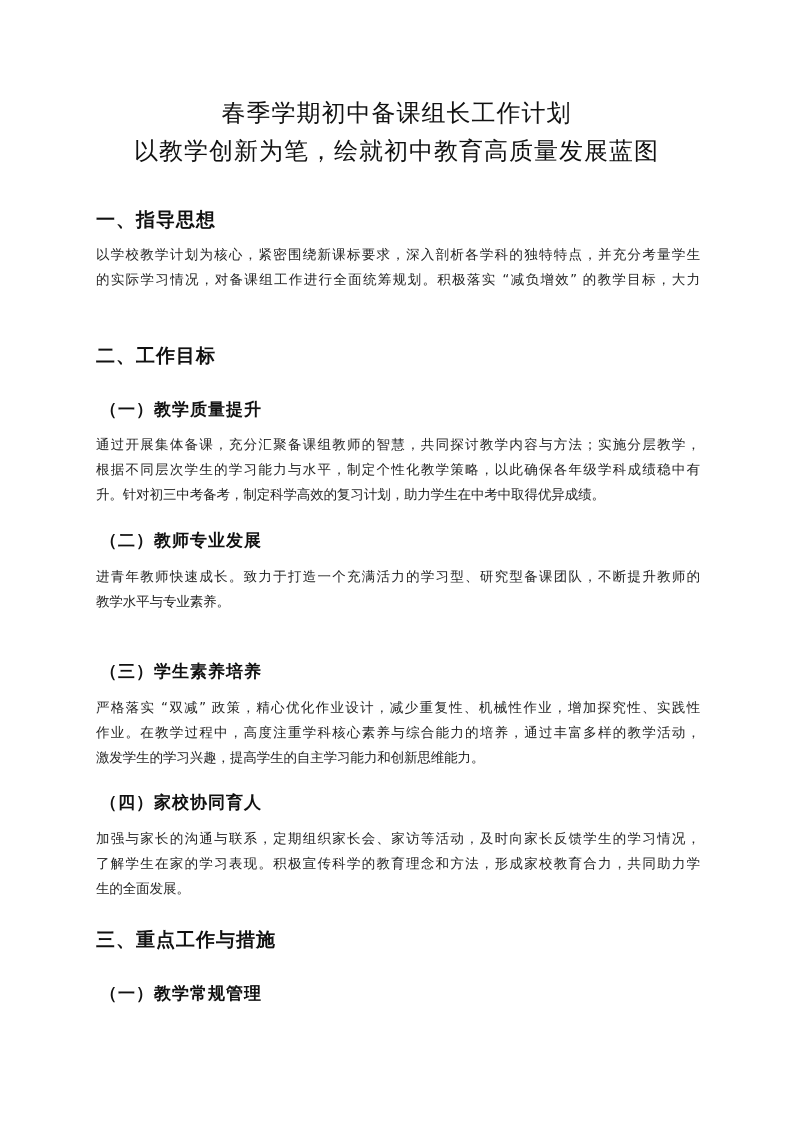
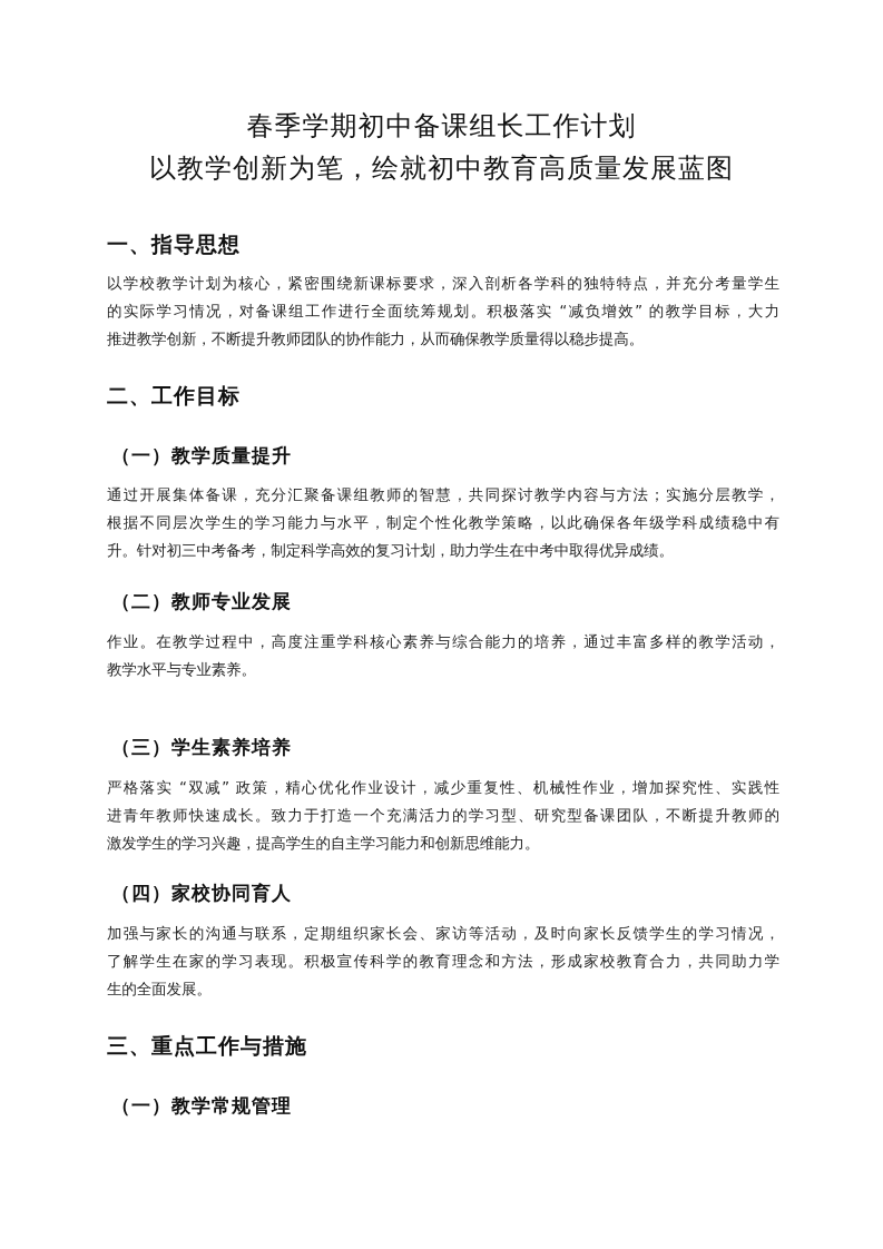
  春季学期初中备课组长工作计划
  以教学创新为笔，绘就初中教育高质量发展蓝图
  一、指导思想
  以学校教学计划为核心，紧密围绕新课标要求，深入剖析各学科的独特特点，并充分考量学生
  的实际学习情况，对备课组工作进行全面统筹规划。积极落实 “减负增效” 的教学目标，大力
+ 推进教学创新，不断提升教师团队的协作能力，从而确保教学质量得以稳步提高。
  二、工作目标
  （一）教学质量提升
  通过开展集体备课，充分汇聚备课组教师的智慧，共同探讨教学内容与方法；实施分层教学，
  根据不同层次学生的学习能力与水平，制定个性化教学策略，以此确保各年级学科成绩稳中有
  升。针对初三中考备考，制定科学高效的复习计划，助力学生在中考中取得优异成绩。
  （二）教师专业发展
- 进青年教师快速成长。致力于打造一个充满活力的学习型、研究型备课团队，不断提升教师的
+ 作业。在教学过程中，高度注重学科核心素养与综合能力的培养，通过丰富多样的教学活动，
  教学水平与专业素养。
  （三）学生素养培养
  严格落实 “双减” 政策，精心优化作业设计，减少重复性、机械性作业，增加探究性、实践性
- 作业。在教学过程中，高度注重学科核心素养与综合能力的培养，通过丰富多样的教学活动，
+ 进青年教师快速成长。致力于打造一个充满活力的学习型、研究型备课团队，不断提升教师的
  激发学生的学习兴趣，提高学生的自主学习能力和创新思维能力。
  （四）家校协同育人
  加强与家长的沟通与联系，定期组织家长会、家访等活动，及时向家长反馈学生的学习情况，
  了解学生在家的学习表现。积极宣传科学的教育理念和方法，形成家校教育合力，共同助力学
  生的全面发展。
  三、重点工作与措施
  （一）教学常规管理
